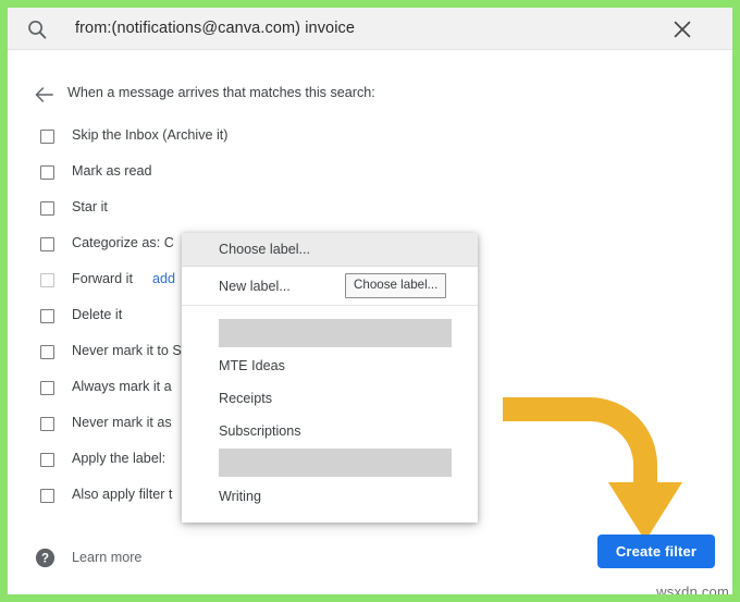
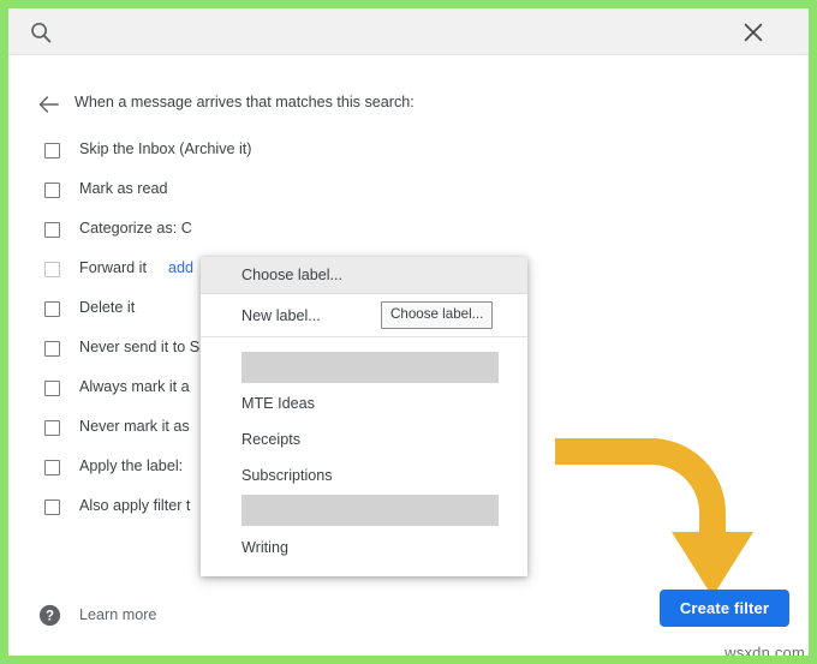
- from:(notifications@canva.com) invoice
  When a message arrives that matches this search:
  Skip the Inbox (Archive it)
  Mark as read
- Star it
  Categorize as: C
  Forward it
  add
  Delete it
- Never mark it to S
+ Never send it to S
  Always mark it a
  Never mark it as
  Apply the label:
  Also apply filter t
  ?
  Learn more
  Choose label...
  New label...
  Choose label...
  MTE Ideas
  Receipts
  Subscriptions
  Writing
  Create filter
  wsxdn.com
